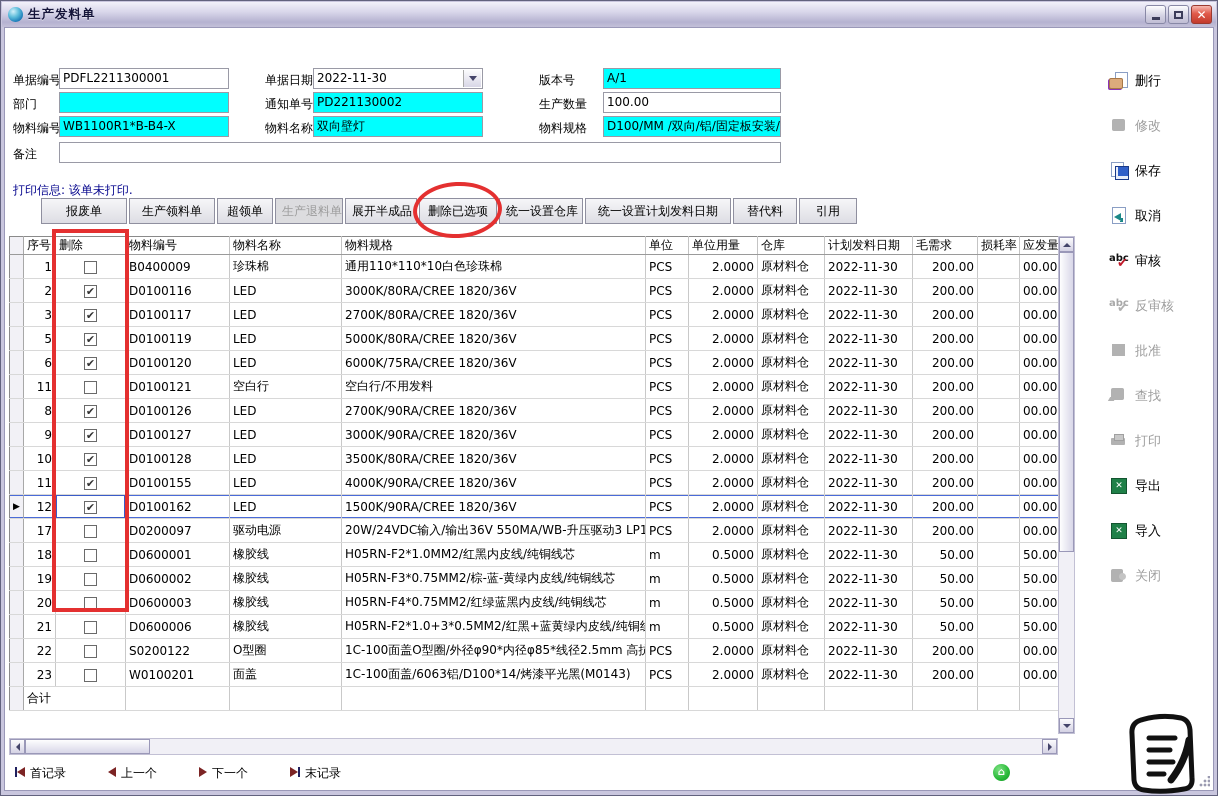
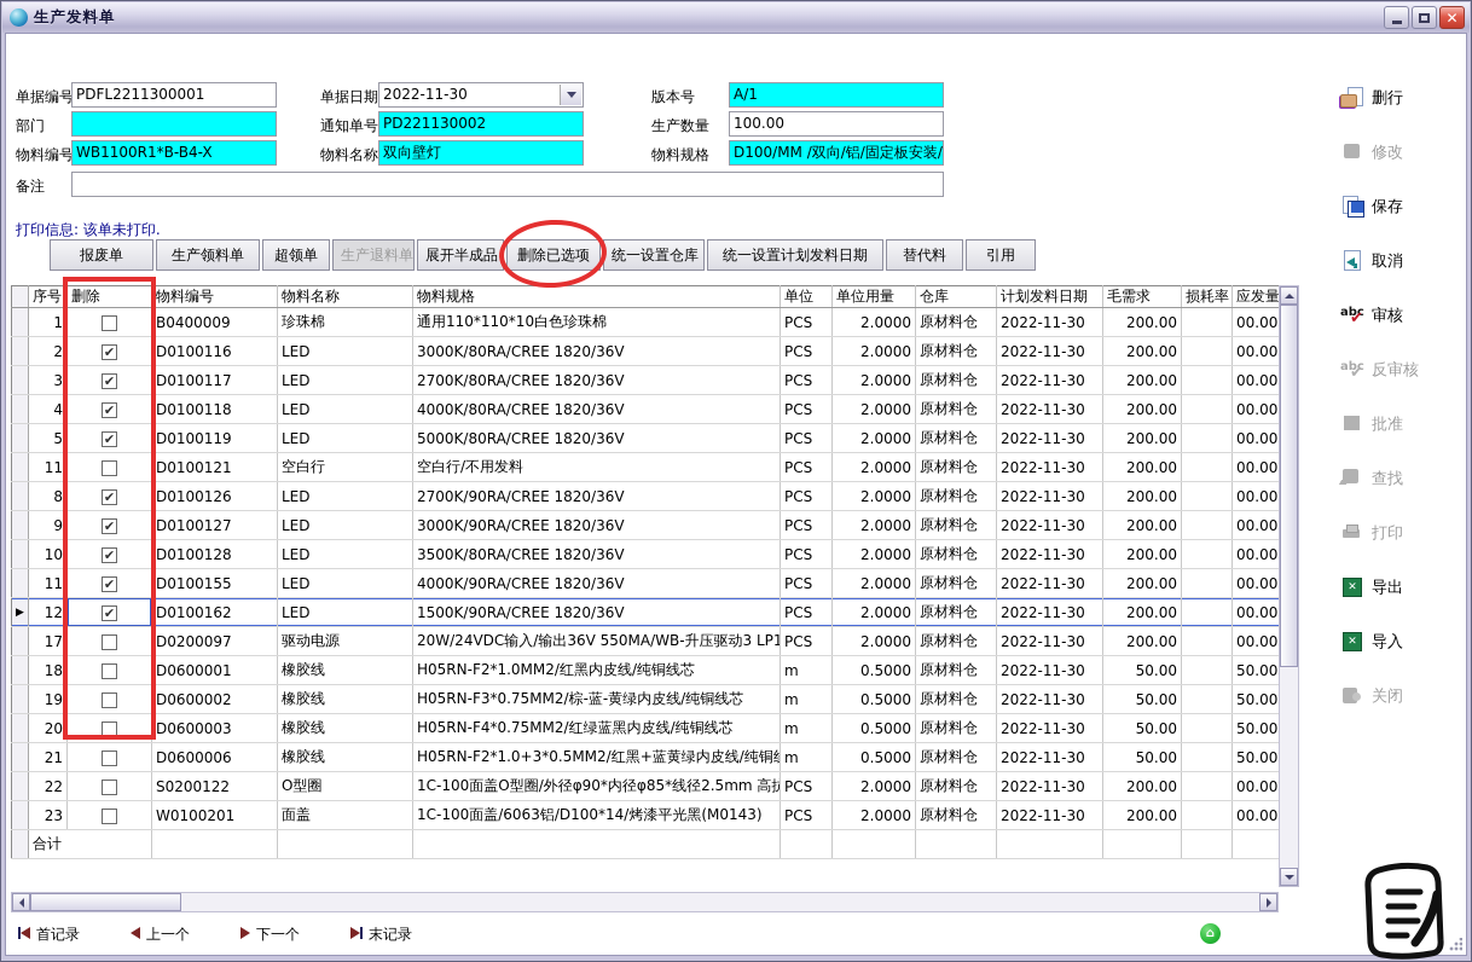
  生产发料单
  ✕
  单据编号
  PDFL2211300001
  单据日期
  2022-11-30
  版本号
  A/1
  部门
  通知单号
  PD221130002
  生产数量
  100.00
  物料编号
  WB1100R1*B-B4-X
  物料名称
  双向壁灯
  物料规格
  D100/MM /双向/铝/固定板安装/
  备注
  打印信息: 该单未打印.
  报废单
  生产领料单
  超领单
  生产退料单
  展开半成品
  删除已选项
  统一设置仓库
  统一设置计划发料日期
  替代料
  引用
  	序号	删除	物料编号	物料名称	物料规格	单位	单位用量	仓库	计划发料日期	毛需求	损耗率	应发量
  	1		B0400009	珍珠棉	通用110*110*10白色珍珠棉	PCS	2.0000	原材料仓	2022-11-30	200.00		00.00
  	2		D0100116	LED	3000K/80RA/CREE 1820/36V	PCS	2.0000	原材料仓	2022-11-30	200.00		00.00
  	3		D0100117	LED	2700K/80RA/CREE 1820/36V	PCS	2.0000	原材料仓	2022-11-30	200.00		00.00
+ 	4		D0100118	LED	4000K/80RA/CREE 1820/36V	PCS	2.0000	原材料仓	2022-11-30	200.00		00.00
  	5		D0100119	LED	5000K/80RA/CREE 1820/36V	PCS	2.0000	原材料仓	2022-11-30	200.00		00.00
- 	6		D0100120	LED	6000K/75RA/CREE 1820/36V	PCS	2.0000	原材料仓	2022-11-30	200.00		00.00
  	11		D0100121	空白行	空白行/不用发料	PCS	2.0000	原材料仓	2022-11-30	200.00		00.00
  	8		D0100126	LED	2700K/90RA/CREE 1820/36V	PCS	2.0000	原材料仓	2022-11-30	200.00		00.00
  	9		D0100127	LED	3000K/90RA/CREE 1820/36V	PCS	2.0000	原材料仓	2022-11-30	200.00		00.00
  	10		D0100128	LED	3500K/80RA/CREE 1820/36V	PCS	2.0000	原材料仓	2022-11-30	200.00		00.00
  	11		D0100155	LED	4000K/90RA/CREE 1820/36V	PCS	2.0000	原材料仓	2022-11-30	200.00		00.00
  ▶	12		D0100162	LED	1500K/90RA/CREE 1820/36V	PCS	2.0000	原材料仓	2022-11-30	200.00		00.00
  	17		D0200097	驱动电源	20W/24VDC输入/输出36V 550MA/WB-升压驱动3 LP1	PCS	2.0000	原材料仓	2022-11-30	200.00		00.00
  	18		D0600001	橡胶线	H05RN-F2*1.0MM2/红黑内皮线/纯铜线芯	m	0.5000	原材料仓	2022-11-30	50.00		50.00
  	19		D0600002	橡胶线	H05RN-F3*0.75MM2/棕-蓝-黄绿内皮线/纯铜线芯	m	0.5000	原材料仓	2022-11-30	50.00		50.00
  	20		D0600003	橡胶线	H05RN-F4*0.75MM2/红绿蓝黑内皮线/纯铜线芯	m	0.5000	原材料仓	2022-11-30	50.00		50.00
  	21		D0600006	橡胶线	H05RN-F2*1.0+3*0.5MM2/红黑+蓝黄绿内皮线/纯铜	m	0.5000	原材料仓	2022-11-30	50.00		50.00
  	22		S0200122	O型圈	1C-100面盖O型圈/外径φ90*内径φ85*线径2.5mm 高抗	PCS	2.0000	原材料仓	2022-11-30	200.00		00.00
  	23		W0100201	面盖	1C-100面盖/6063铝/D100*14/烤漆平光黑(M0143)	PCS	2.0000	原材料仓	2022-11-30	200.00		00.00
  	合计
  首记录
  上一个
  下一个
  末记录
  ⌂
  删行
  修改
  保存
  取消
  审核
  反审核
  批准
  查找
  打印
  导出
  导入
  关闭
